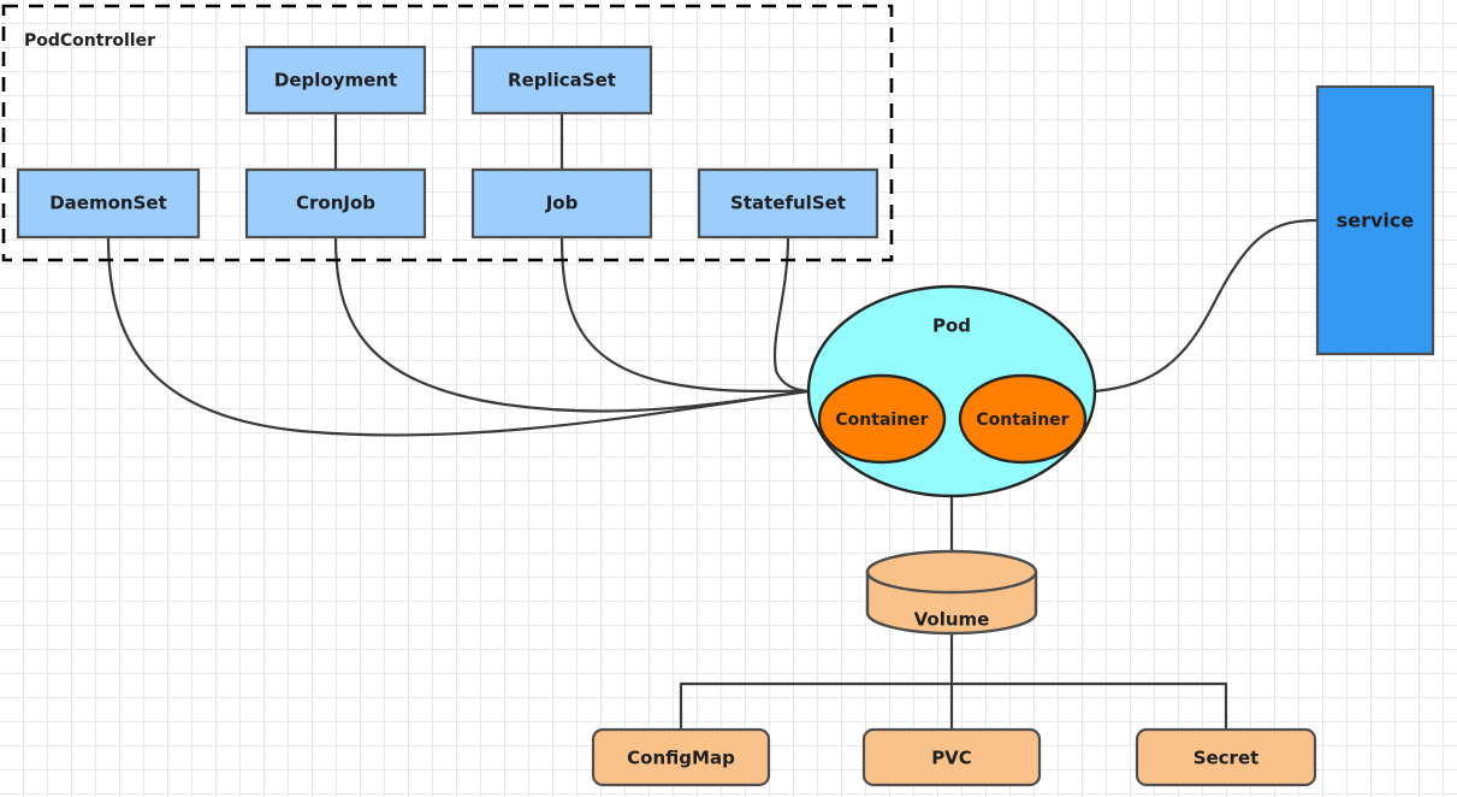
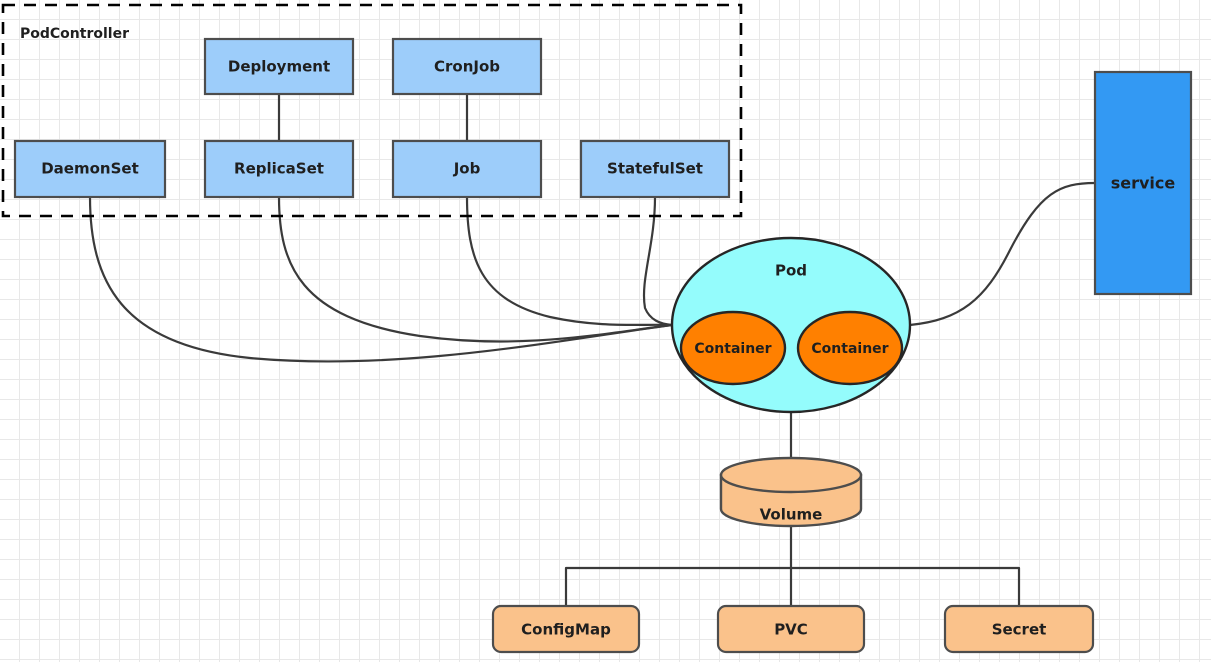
  PodController
  Deployment
- ReplicaSet
+ CronJob
  DaemonSet
- CronJob
+ ReplicaSet
  Job
  StatefulSet
  service
  Pod
  Container
  Container
  Volume
  ConfigMap
  PVC
  Secret
